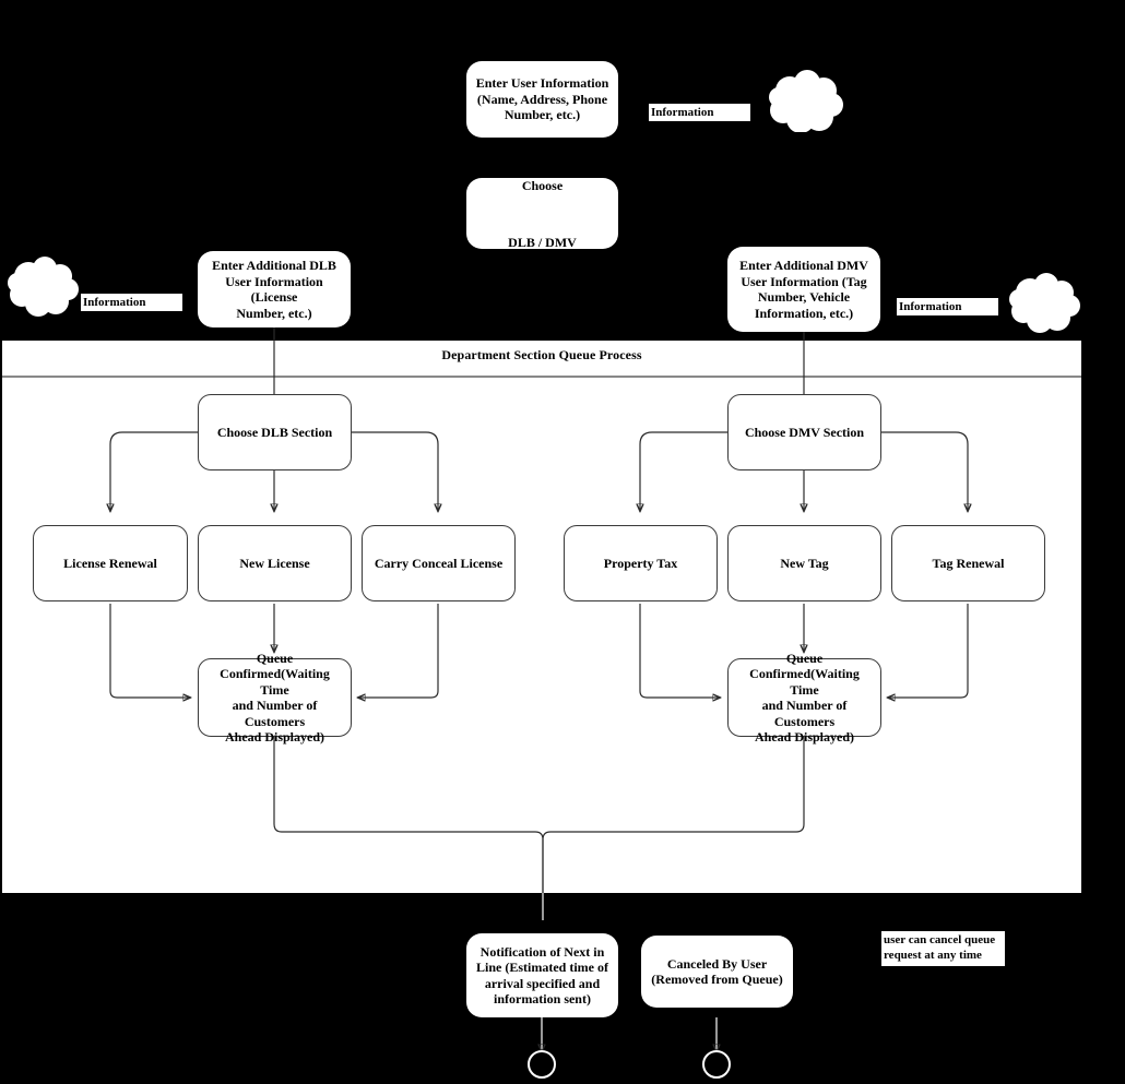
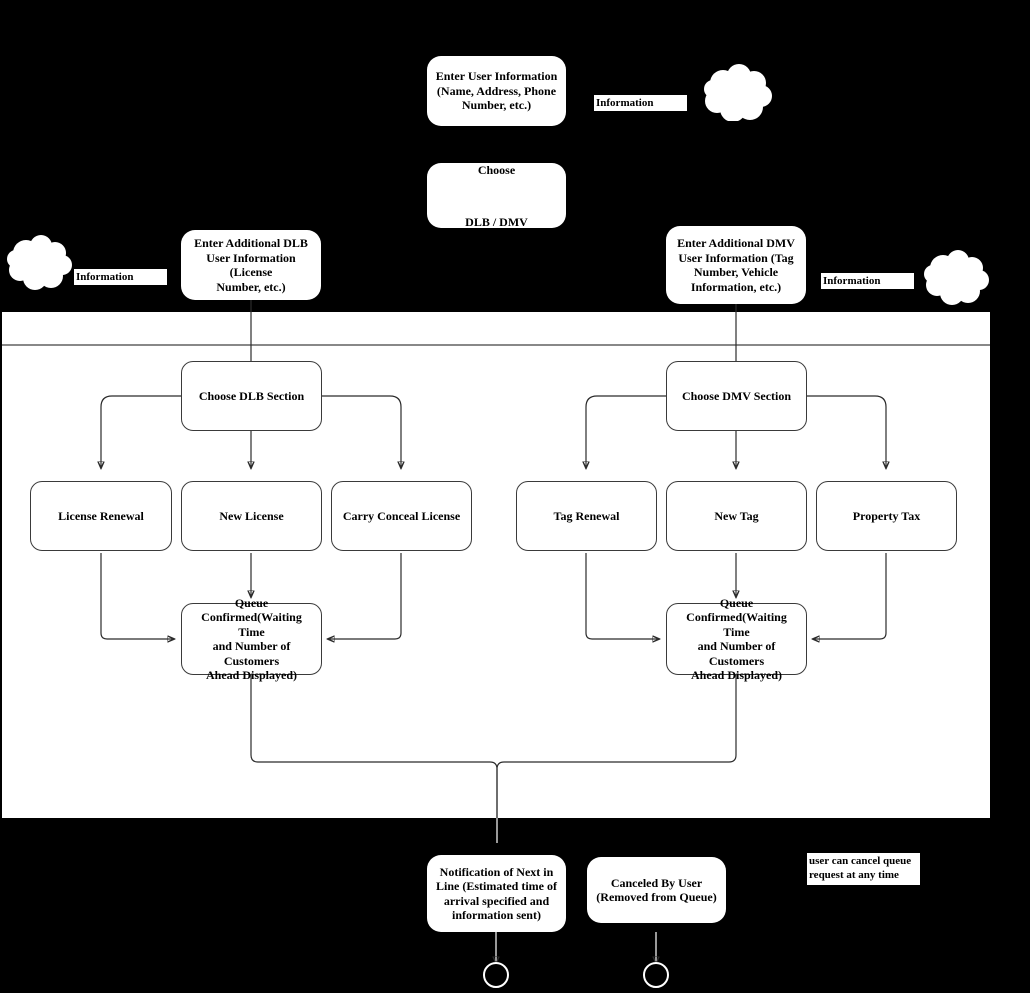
- Department Section Queue Process
  Enter User Information
  (Name, Address, Phone
  Number, etc.)
  Choose
  DLB / DMV
  Enter Additional DLB
  User Information (License
  Number, etc.)
  Enter Additional DMV
  User Information (Tag
  Number, Vehicle
  Information, etc.)
  Choose DLB Section
  License Renewal
  New License
  Carry Conceal License
  Queue
  Confirmed(Waiting Time
  and Number of Customers
  Ahead Displayed)
  Choose DMV Section
- Property Tax
+ Tag Renewal
  New Tag
- Tag Renewal
+ Property Tax
  Queue
  Confirmed(Waiting Time
  and Number of Customers
  Ahead Displayed)
  Notification of Next in
  Line (Estimated time of
  arrival specified and
  information sent)
  Canceled By User
  (Removed from Queue)
  user can cancel queue
  request at any time
